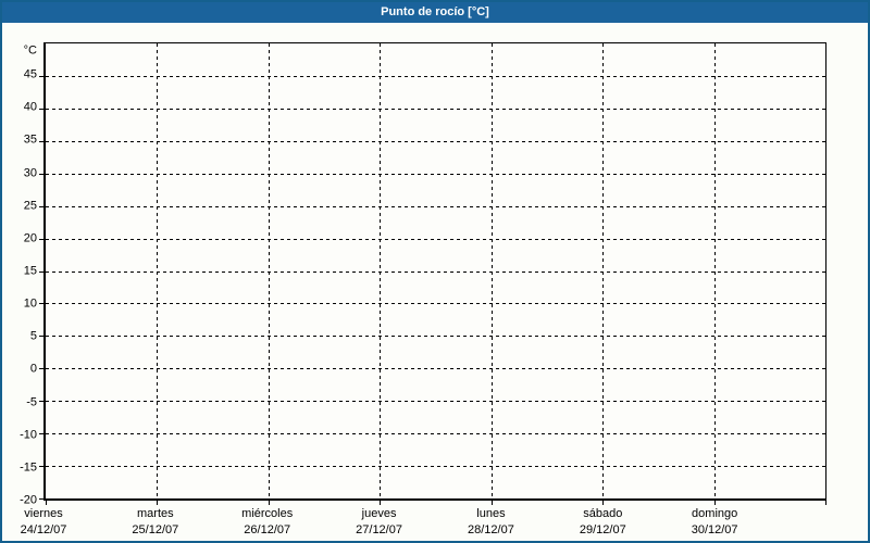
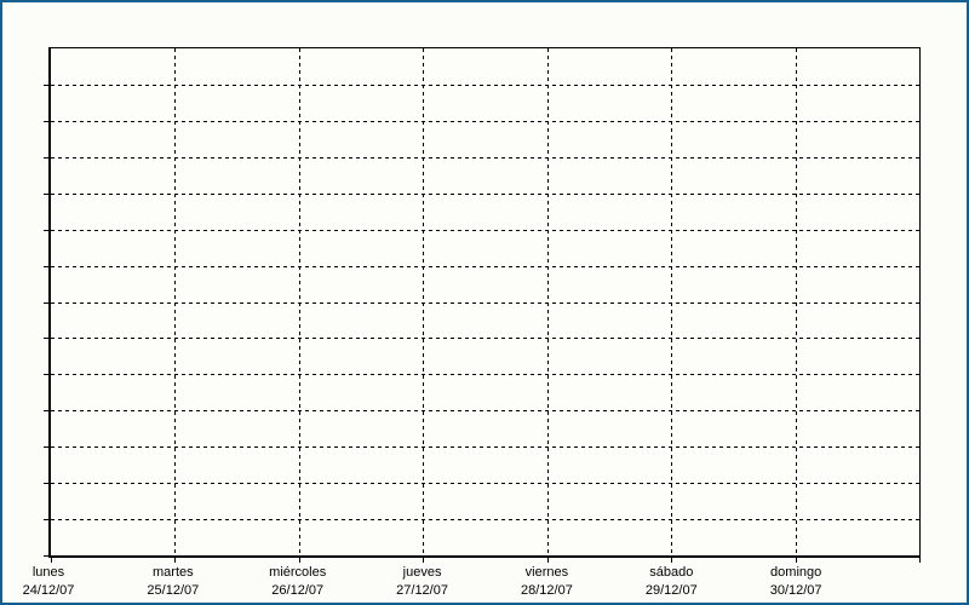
- Punto de rocío [°C]
- °C
- 45
- 40
- 35
- 30
- 25
- 20
- 15
- 10
- 5
- 0
- -5
- -10
- -15
- -20
- viernes
+ lunes
  24/12/07
  martes
  25/12/07
  miércoles
  26/12/07
  jueves
  27/12/07
- lunes
+ viernes
  28/12/07
  sábado
  29/12/07
  domingo
  30/12/07
